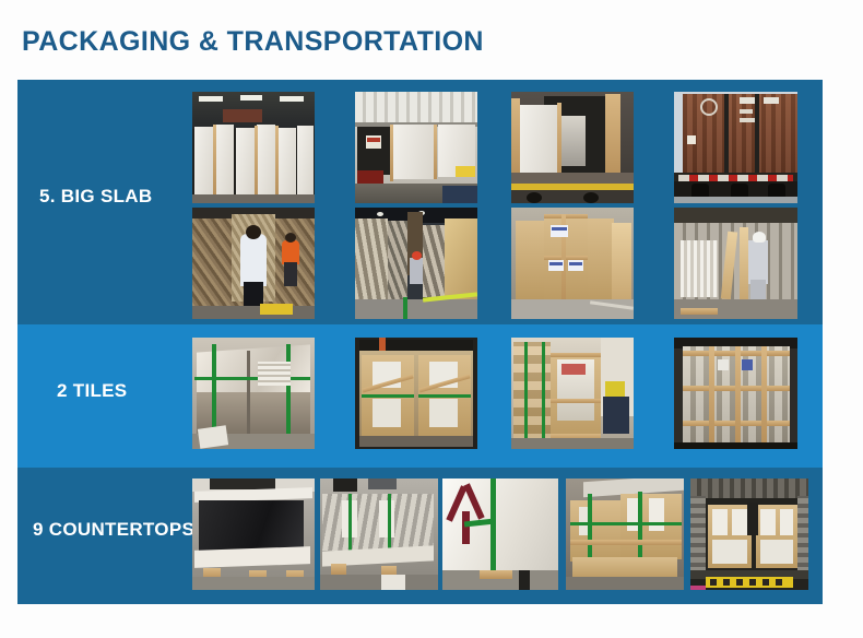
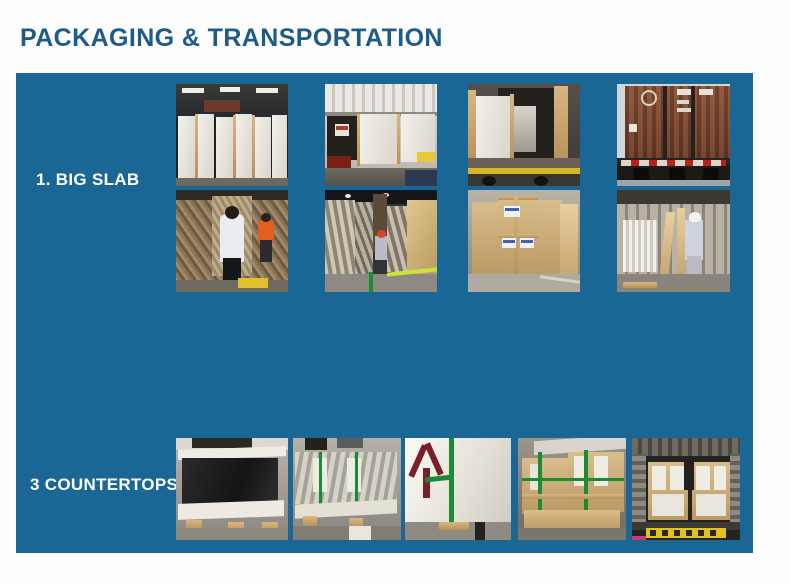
  PACKAGING & TRANSPORTATION
- 5. BIG SLAB
+ 1. BIG SLAB
- 2 TILES
- 9 COUNTERTOPS
+ 3 COUNTERTOPS
